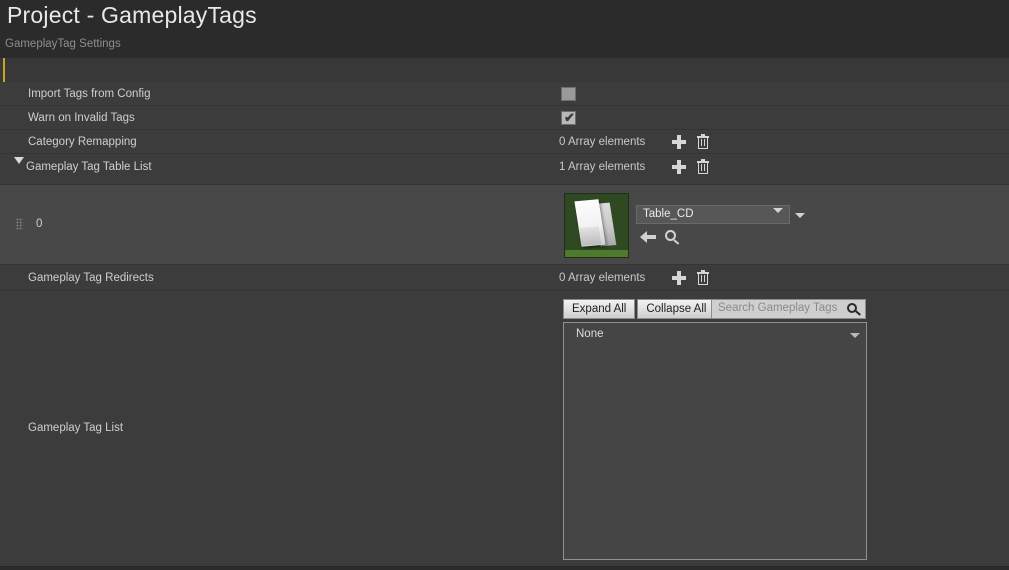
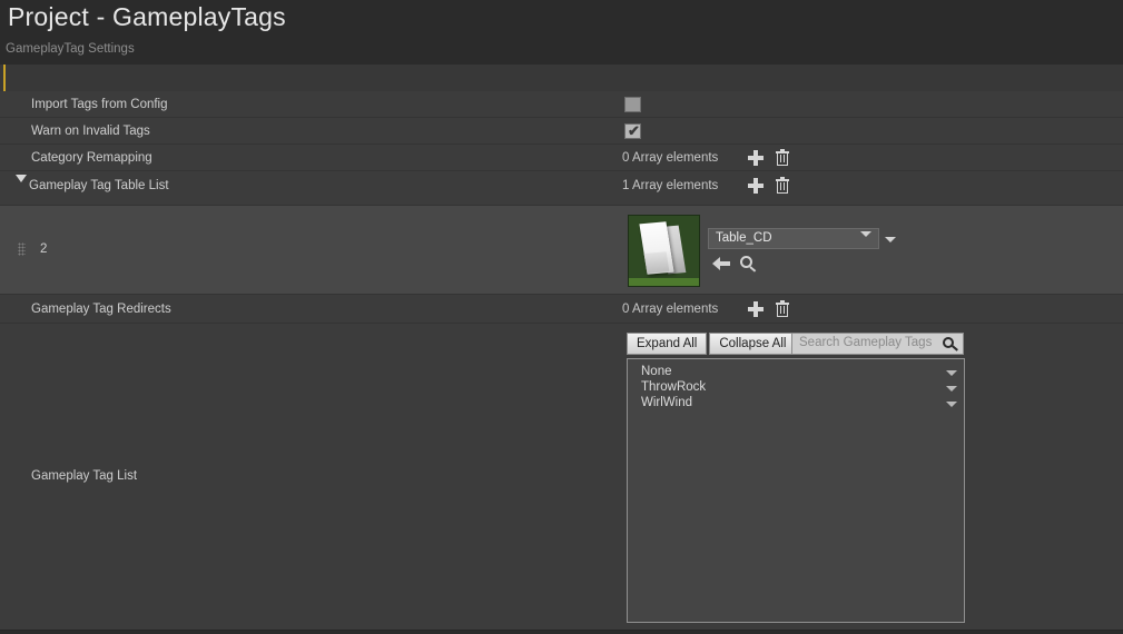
  Project - GameplayTags
  GameplayTag Settings
  Import Tags from Config
  Warn on Invalid Tags
  ✔
  Category Remapping
  0 Array elements
  Gameplay Tag Table List
  1 Array elements
- 0
+ 2
  Table_CD
  Gameplay Tag Redirects
  0 Array elements
  Gameplay Tag List
  Expand All Collapse All
  Search Gameplay Tags
  None
+ ThrowRock
+ WirlWind
